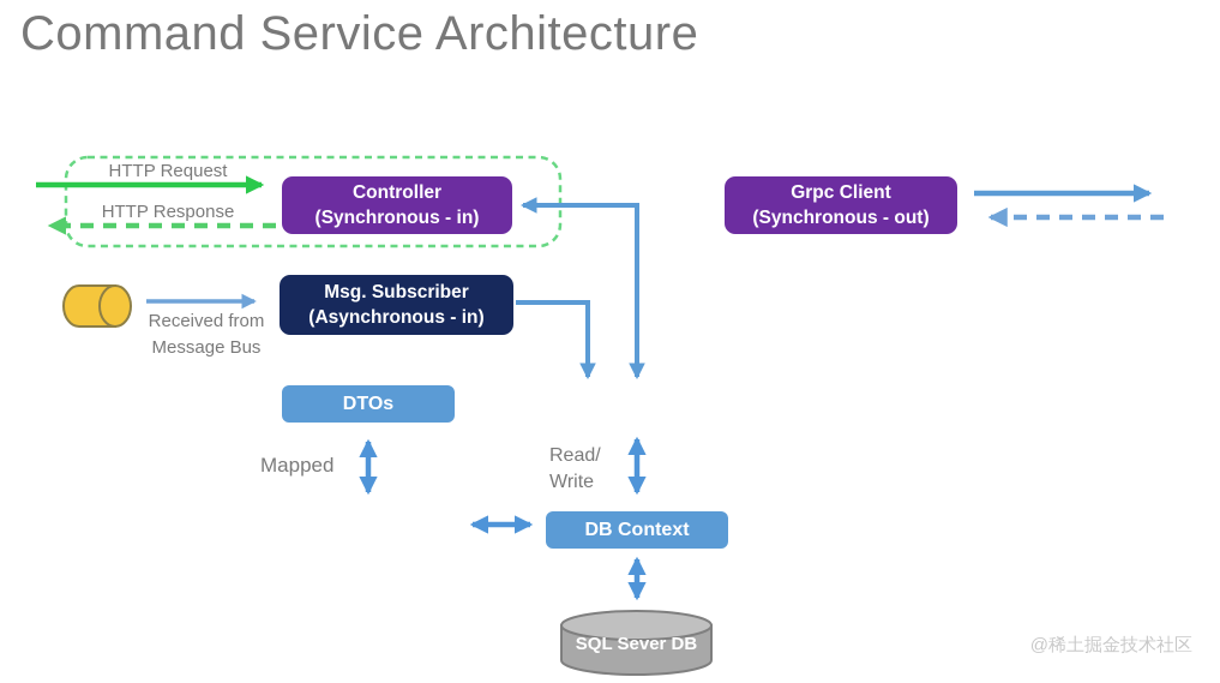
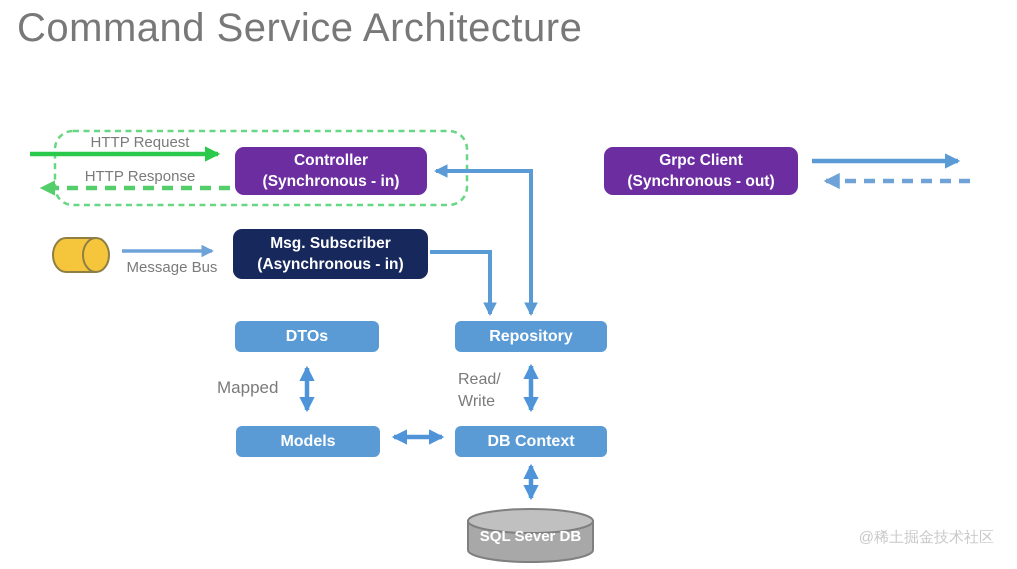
  Command Service Architecture
  Controller
  (Synchronous - in)
  Grpc Client
  (Synchronous - out)
  Msg. Subscriber
  (Asynchronous - in)
  DTOs
+ Repository
+ Models
  DB Context
  HTTP Request
  HTTP Response
- Received from
  Message Bus
  Mapped
  Read/
  Write
  SQL Sever DB
  @稀土掘金技术社区
